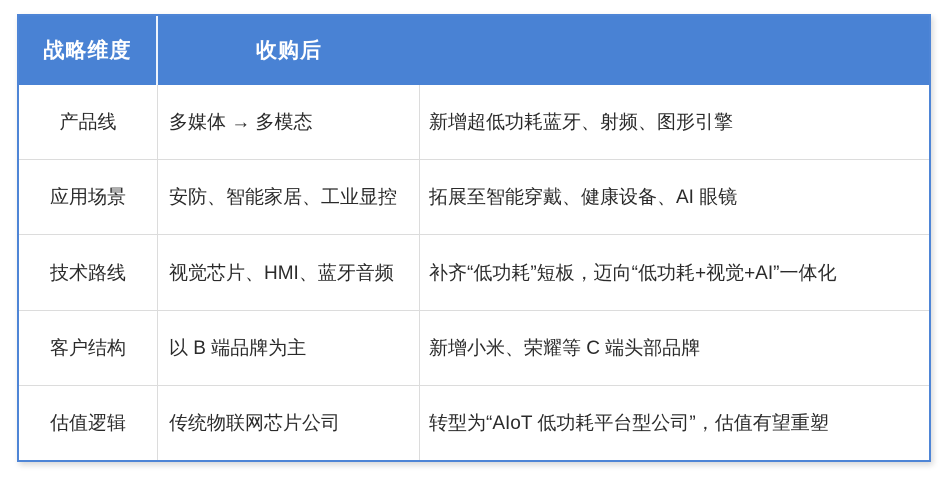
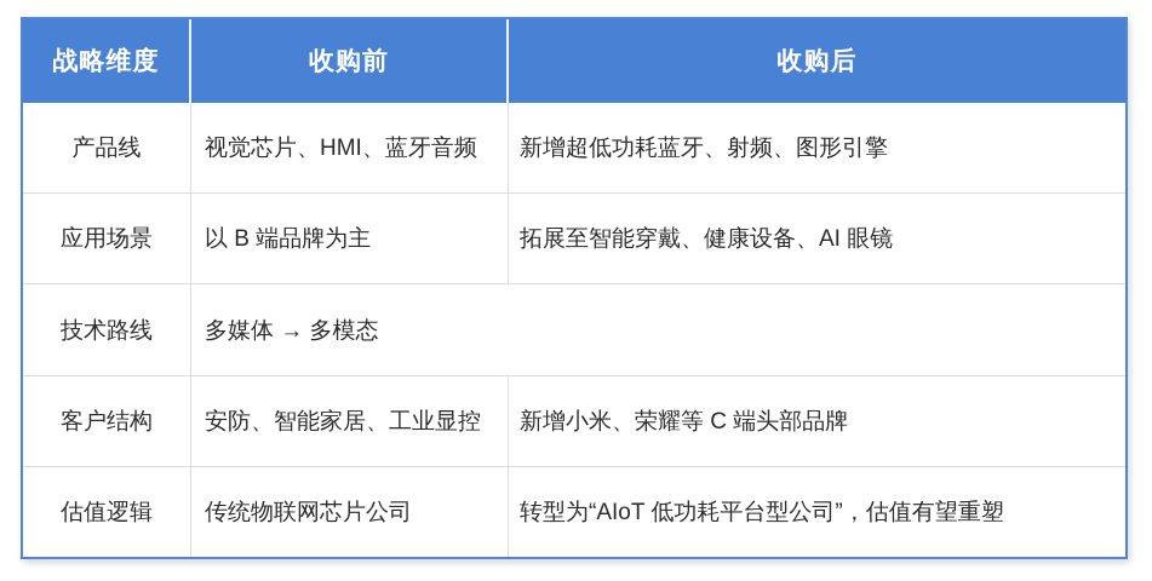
  战略维度
+ 收购前
  收购后
  产品线
- 多媒体 → 多模态
+ 视觉芯片、HMI、蓝牙音频
  新增超低功耗蓝牙、射频、图形引擎
  应用场景
- 安防、智能家居、工业显控
+ 以 B 端品牌为主
  拓展至智能穿戴、健康设备、AI 眼镜
  技术路线
- 视觉芯片、HMI、蓝牙音频
+ 多媒体 → 多模态
- 补齐“低功耗”短板，迈向“低功耗+视觉+AI”一体化
  客户结构
- 以 B 端品牌为主
+ 安防、智能家居、工业显控
  新增小米、荣耀等 C 端头部品牌
  估值逻辑
  传统物联网芯片公司
  转型为“AIoT 低功耗平台型公司”，估值有望重塑
